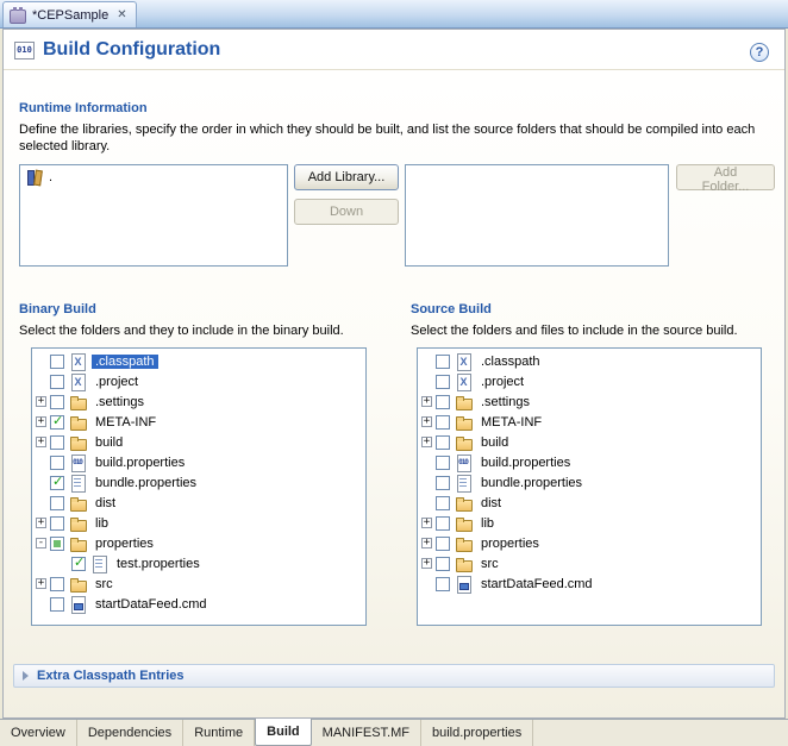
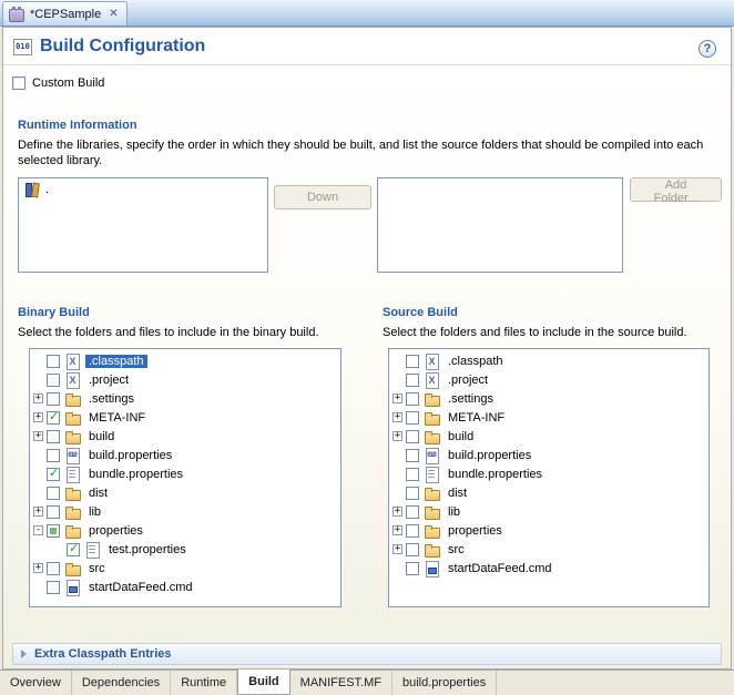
  *CEPSample
  Build Configuration
+ Custom Build
  Runtime Information
  Define the libraries, specify the order in which they should be built, and list the source folders that should be compiled into each selected library.
  .
- Add Library...
  Down
  Add Folder...
  Binary Build
- Select the folders and they to include in the binary build.
+ Select the folders and files to include in the binary build.
  .classpath
  .project
  .settings
  META-INF
  build
  build.properties
  bundle.properties
  dist
  lib
  properties
  test.properties
  src
  startDataFeed.cmd
  Source Build
  Select the folders and files to include in the source build.
  .classpath
  .project
  .settings
  META-INF
  build
  build.properties
  bundle.properties
  dist
  lib
  properties
  src
  startDataFeed.cmd
  Extra Classpath Entries
  Overview
  Dependencies
  Runtime
  Build
  MANIFEST.MF
  build.properties
